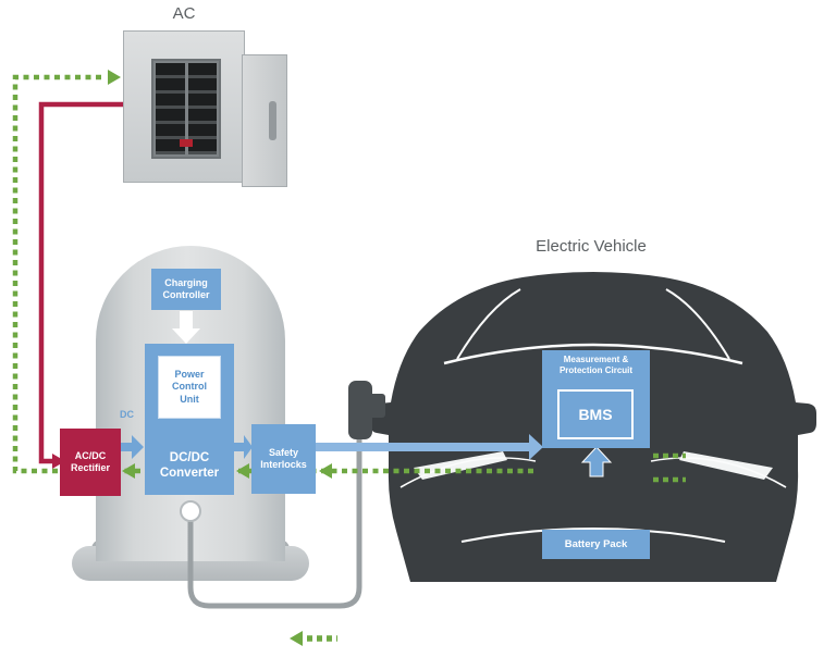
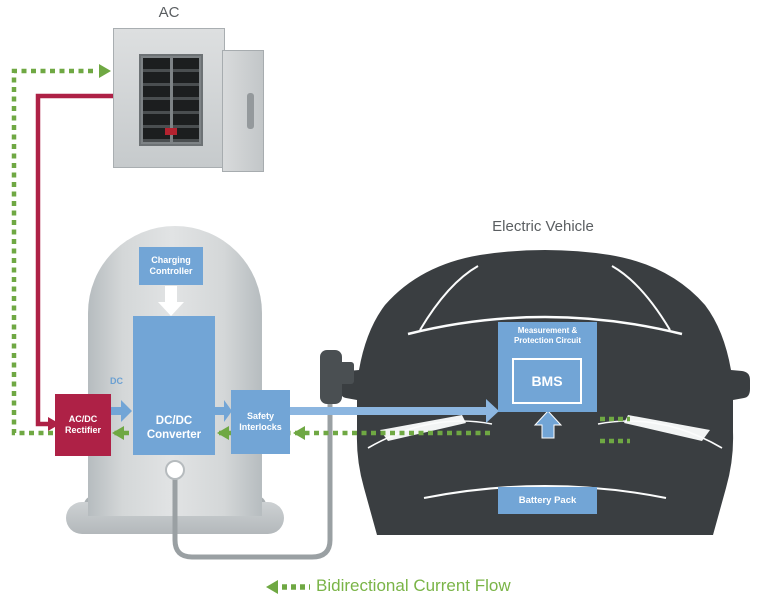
  AC
  Electric Vehicle
  Charging Controller
- Power Control Unit
  DC/DC Converter
  Safety Interlocks
  AC/DC Rectifier
  DC
  Measurement & Protection Circuit
  BMS
  Battery Pack
+ Bidirectional Current Flow
